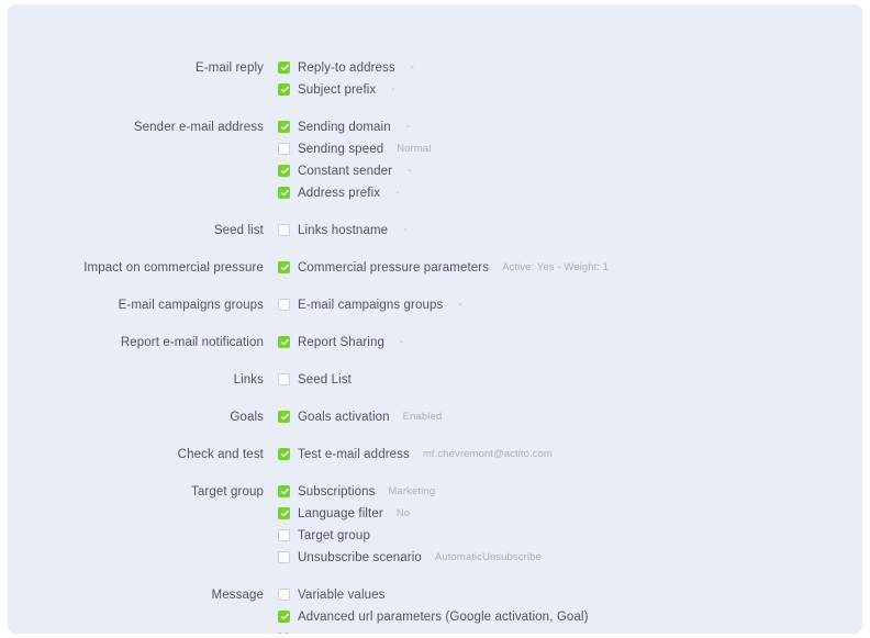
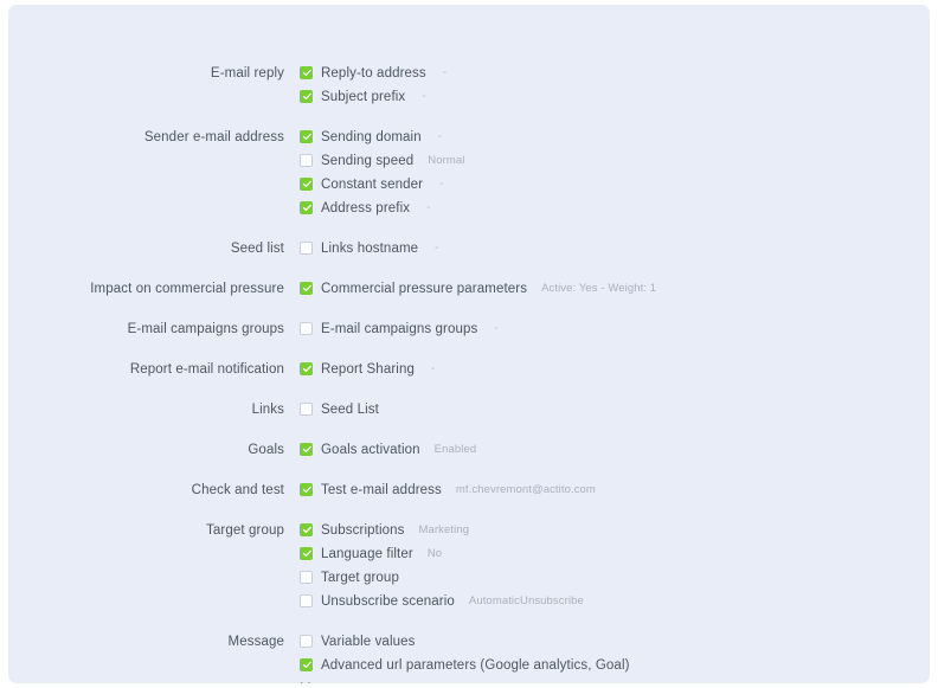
  E-mail reply
  Reply-to address
  -
  Subject prefix
  -
  Sender e-mail address
  Sending domain
  -
  Sending speed
  Normal
  Constant sender
  -
  Address prefix
  -
  Seed list
  Links hostname
  -
  Impact on commercial pressure
  Commercial pressure parameters
  Active: Yes - Weight: 1
  E-mail campaigns groups
  E-mail campaigns groups
  -
  Report e-mail notification
  Report Sharing
  -
  Links
  Seed List
  Goals
  Goals activation
  Enabled
  Check and test
  Test e-mail address
  mf.chevremont@actito.com
  Target group
  Subscriptions
  Marketing
  Language filter
  No
  Target group
  Unsubscribe scenario
  AutomaticUnsubscribe
  Message
  Variable values
- Advanced url parameters (Google activation, Goal)
+ Advanced url parameters (Google analytics, Goal)
